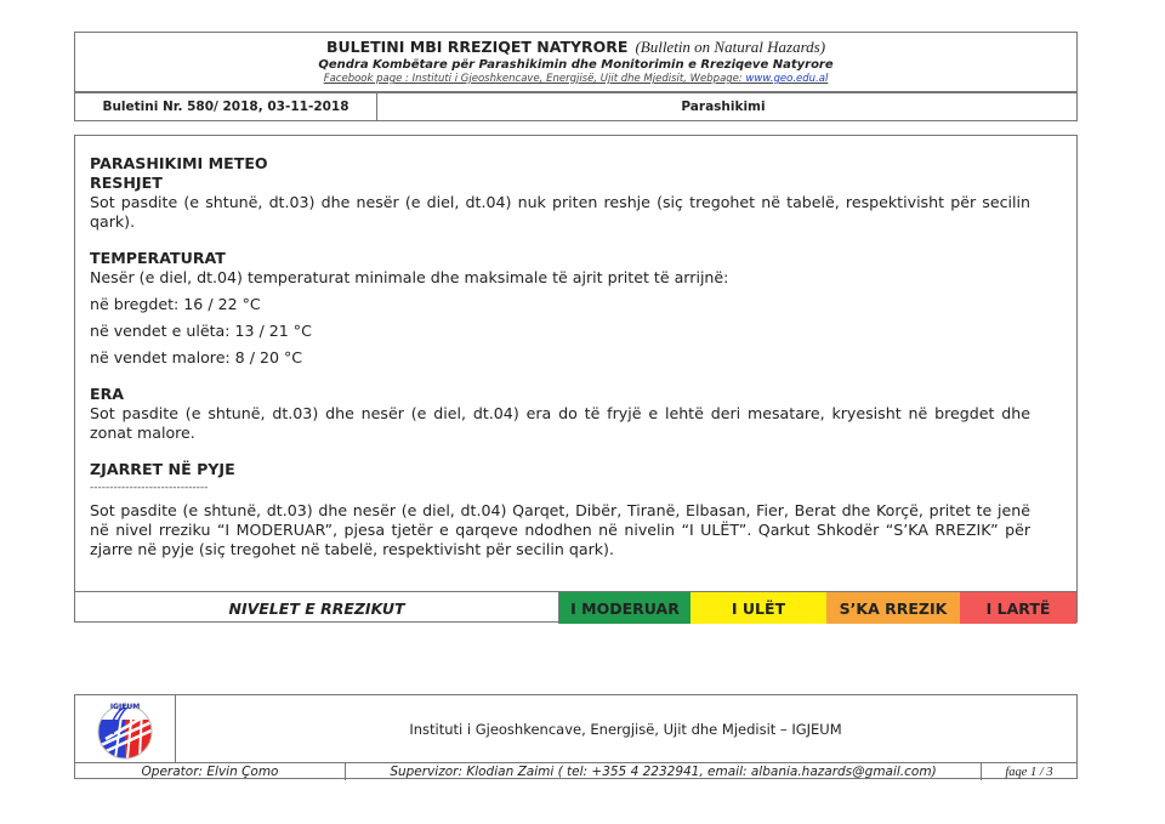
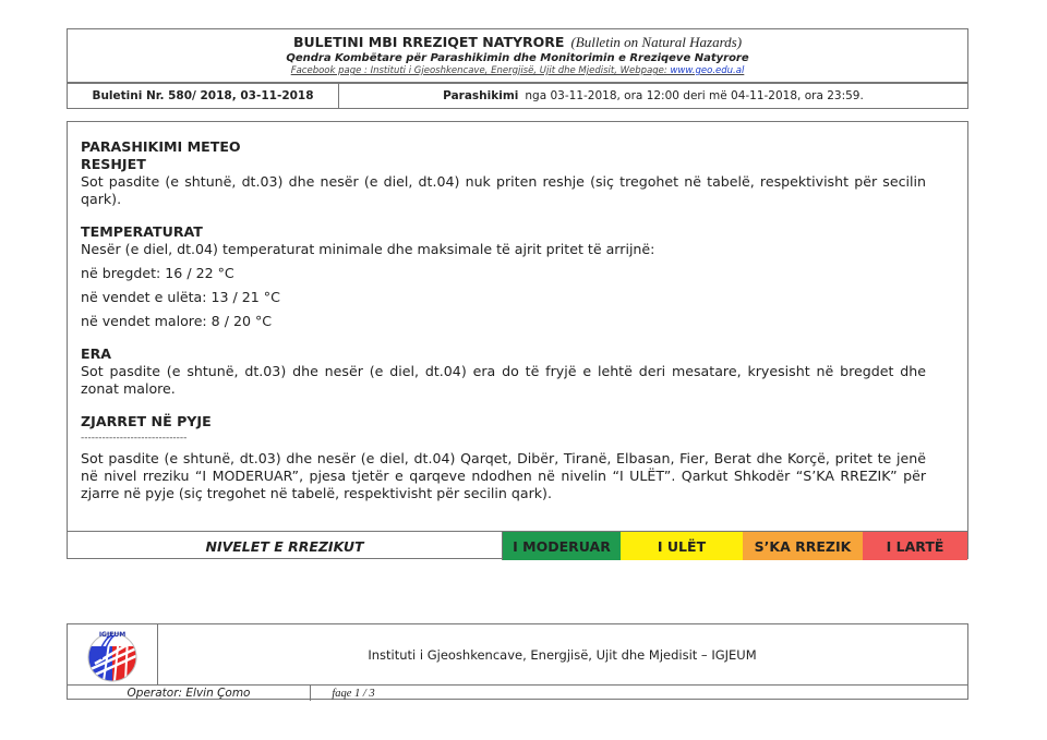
  BULETINI MBI RREZIQET NATYRORE (Bulletin on Natural Hazards)
  Qendra Kombëtare për Parashikimin dhe Monitorimin e Rreziqeve Natyrore
  Facebook page : Instituti i Gjeoshkencave, Energjisë, Ujit dhe Mjedisit, Webpage: www.geo.edu.al
  Buletini Nr. 580/ 2018, 03-11-2018
  Parashikimi
+ nga 03-11-2018, ora 12:00 deri më 04-11-2018, ora 23:59.
  PARASHIKIMI METEO
  RESHJET
  Sot pasdite (e shtunë, dt.03) dhe nesër (e diel, dt.04) nuk priten reshje (siç tregohet në tabelë, respektivisht për secilin qark).
  TEMPERATURAT
  Nesër (e diel, dt.04) temperaturat minimale dhe maksimale të ajrit pritet të arrijnë:
  në bregdet: 16 / 22 °C
  në vendet e ulëta: 13 / 21 °C
  në vendet malore: 8 / 20 °C
  ERA
  Sot pasdite (e shtunë, dt.03) dhe nesër (e diel, dt.04) era do të fryjë e lehtë deri mesatare, kryesisht në bregdet dhe zonat malore.
  ZJARRET NË PYJE
  ------------------------------
  Sot pasdite (e shtunë, dt.03) dhe nesër (e diel, dt.04) Qarqet, Dibër, Tiranë, Elbasan, Fier, Berat dhe Korçë, pritet te jenë në nivel rreziku “I MODERUAR”, pjesa tjetër e qarqeve ndodhen në nivelin “I ULËT”. Qarkut Shkodër “S’KA RREZIK” për zjarre në pyje (siç tregohet në tabelë, respektivisht për secilin qark).
  NIVELET E RREZIKUT
  I MODERUAR
  I ULËT
  S’KA RREZIK
  I LARTË
  Instituti i Gjeoshkencave, Energjisë, Ujit dhe Mjedisit – IGJEUM
  Operator: Elvin Çomo
- Supervizor: Klodian Zaimi ( tel: +355 4 2232941, email: albania.hazards@gmail.com)
  faqe 1 / 3
